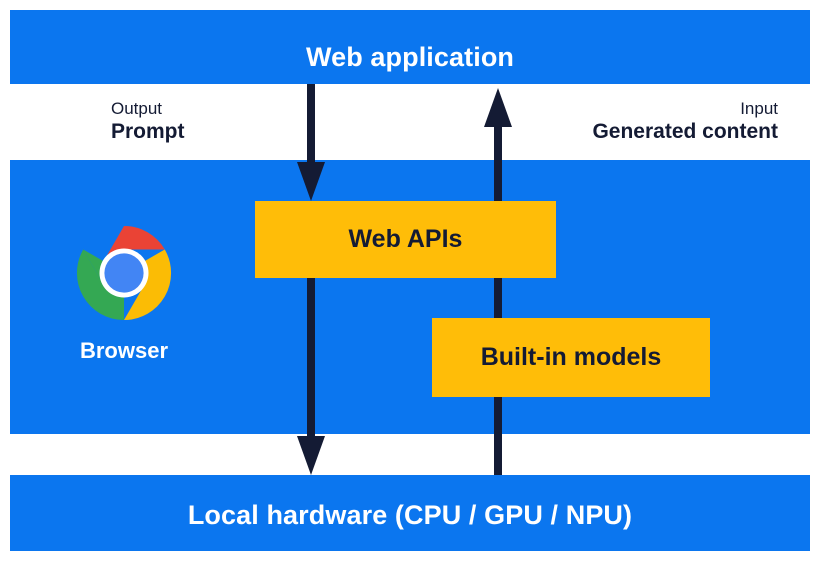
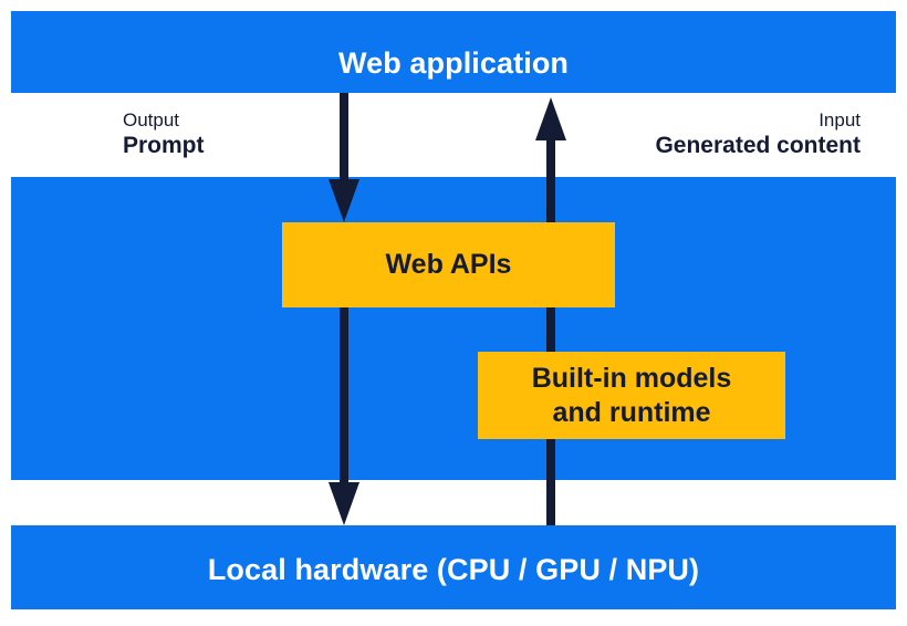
  Web application
  Output
  Prompt
  Input
  Generated content
- Browser
  Web APIs
  Built-in models
+ and runtime
  Local hardware (CPU / GPU / NPU)
